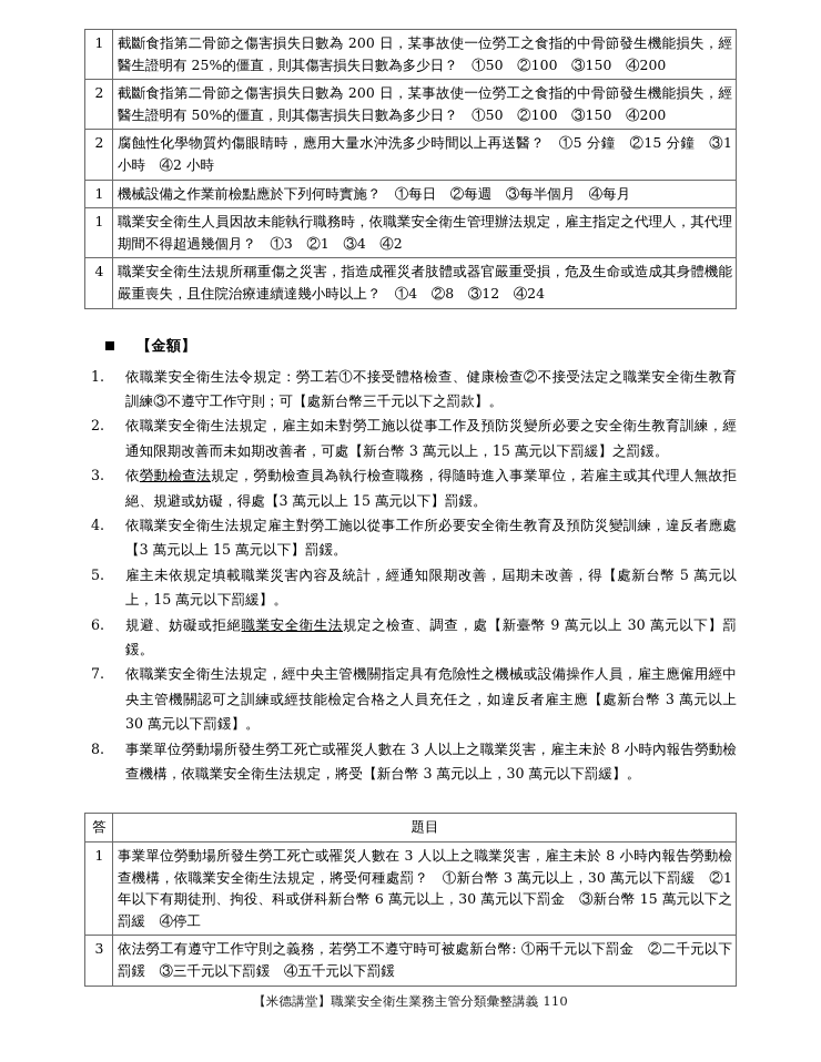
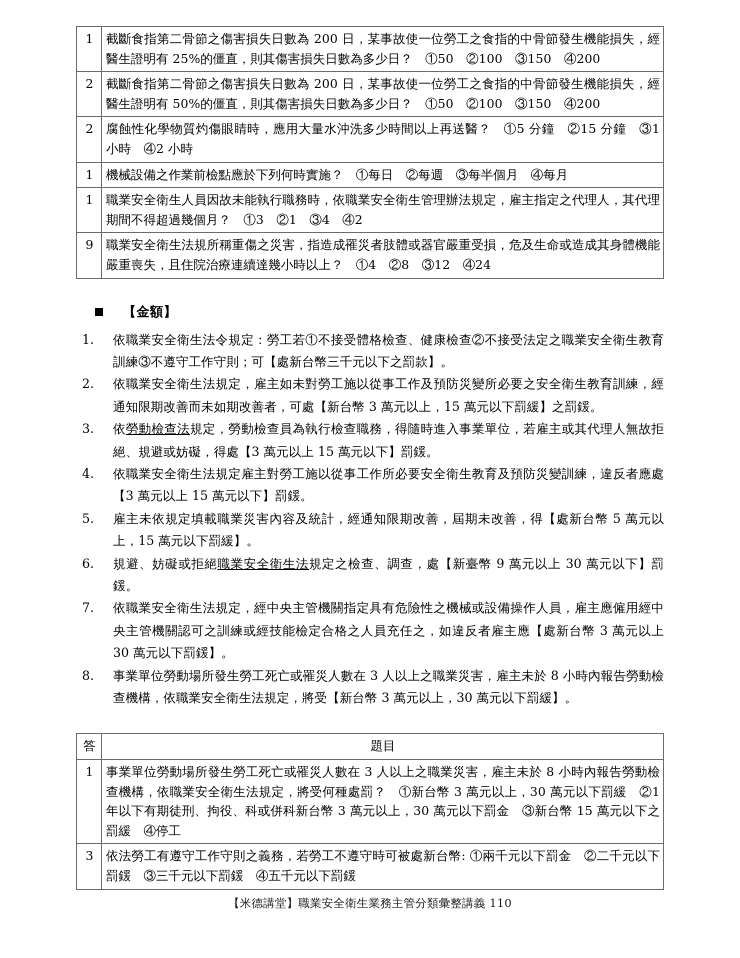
  1	截斷食指第二骨節之傷害損失日數為 200 日，某事故使一位勞工之食指的中骨節發生機能損失，經醫生證明有 25%的僵直，則其傷害損失日數為多少日？ ①50 ②100 ③150 ④200
  2	截斷食指第二骨節之傷害損失日數為 200 日，某事故使一位勞工之食指的中骨節發生機能損失，經醫生證明有 50%的僵直，則其傷害損失日數為多少日？ ①50 ②100 ③150 ④200
  2	腐蝕性化學物質灼傷眼睛時，應用大量水沖洗多少時間以上再送醫？ ①5 分鐘 ②15 分鐘 ③1 小時 ④2 小時
  1	機械設備之作業前檢點應於下列何時實施？ ①每日 ②每週 ③每半個月 ④每月
  1	職業安全衛生人員因故未能執行職務時，依職業安全衛生管理辦法規定，雇主指定之代理人，其代理期間不得超過幾個月？ ①3 ②1 ③4 ④2
- 4	職業安全衛生法規所稱重傷之災害，指造成罹災者肢體或器官嚴重受損，危及生命或造成其身體機能嚴重喪失，且住院治療連續達幾小時以上？ ①4 ②8 ③12 ④24
+ 9	職業安全衛生法規所稱重傷之災害，指造成罹災者肢體或器官嚴重受損，危及生命或造成其身體機能嚴重喪失，且住院治療連續達幾小時以上？ ①4 ②8 ③12 ④24
  【金額】
  1.
  依職業安全衛生法令規定：勞工若①不接受體格檢查、健康檢查②不接受法定之職業安全衛生教育訓練③不遵守工作守則；可【處新台幣三千元以下之罰款】。
  2.
  依職業安全衛生法規定，雇主如未對勞工施以從事工作及預防災變所必要之安全衛生教育訓練，經通知限期改善而未如期改善者，可處【新台幣 3 萬元以上，15 萬元以下罰緩】之罰鍰。
  3.
  依勞動檢查法規定，勞動檢查員為執行檢查職務，得隨時進入事業單位，若雇主或其代理人無故拒絕、規避或妨礙，得處【3 萬元以上 15 萬元以下】罰鍰。
  4.
  依職業安全衛生法規定雇主對勞工施以從事工作所必要安全衛生教育及預防災變訓練，違反者應處【3 萬元以上 15 萬元以下】罰鍰。
  5.
  雇主未依規定填載職業災害內容及統計，經通知限期改善，屆期未改善，得【處新台幣 5 萬元以上，15 萬元以下罰緩】。
  6.
  規避、妨礙或拒絕職業安全衛生法規定之檢查、調查，處【新臺幣 9 萬元以上 30 萬元以下】罰鍰。
  7.
  依職業安全衛生法規定，經中央主管機關指定具有危險性之機械或設備操作人員，雇主應僱用經中央主管機關認可之訓練或經技能檢定合格之人員充任之，如違反者雇主應【處新台幣 3 萬元以上 30 萬元以下罰鍰】。
  8.
  事業單位勞動場所發生勞工死亡或罹災人數在 3 人以上之職業災害，雇主未於 8 小時內報告勞動檢查機構，依職業安全衛生法規定，將受【新台幣 3 萬元以上，30 萬元以下罰緩】。
  答	題目
- 1	事業單位勞動場所發生勞工死亡或罹災人數在 3 人以上之職業災害，雇主未於 8 小時內報告勞動檢查機構，依職業安全衛生法規定，將受何種處罰？ ①新台幣 3 萬元以上，30 萬元以下罰緩 ②1 年以下有期徒刑、拘役、科或併科新台幣 6 萬元以上，30 萬元以下罰金 ③新台幣 15 萬元以下之罰緩 ④停工
+ 1	事業單位勞動場所發生勞工死亡或罹災人數在 3 人以上之職業災害，雇主未於 8 小時內報告勞動檢查機構，依職業安全衛生法規定，將受何種處罰？ ①新台幣 3 萬元以上，30 萬元以下罰緩 ②1 年以下有期徒刑、拘役、科或併科新台幣 3 萬元以上，30 萬元以下罰金 ③新台幣 15 萬元以下之罰緩 ④停工
  3	依法勞工有遵守工作守則之義務，若勞工不遵守時可被處新台幣: ①兩千元以下罰金 ②二千元以下罰鍰 ③三千元以下罰鍰 ④五千元以下罰鍰
  【米德講堂】職業安全衛生業務主管分類彙整講義 110
